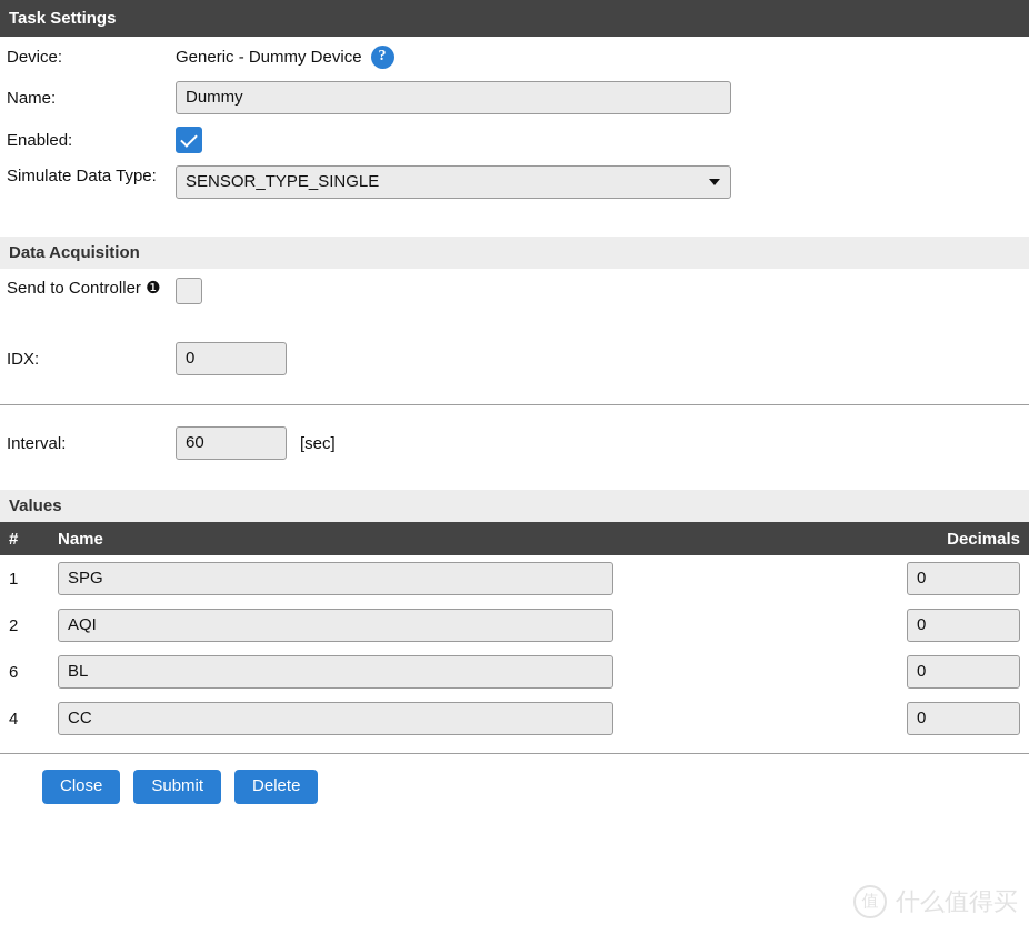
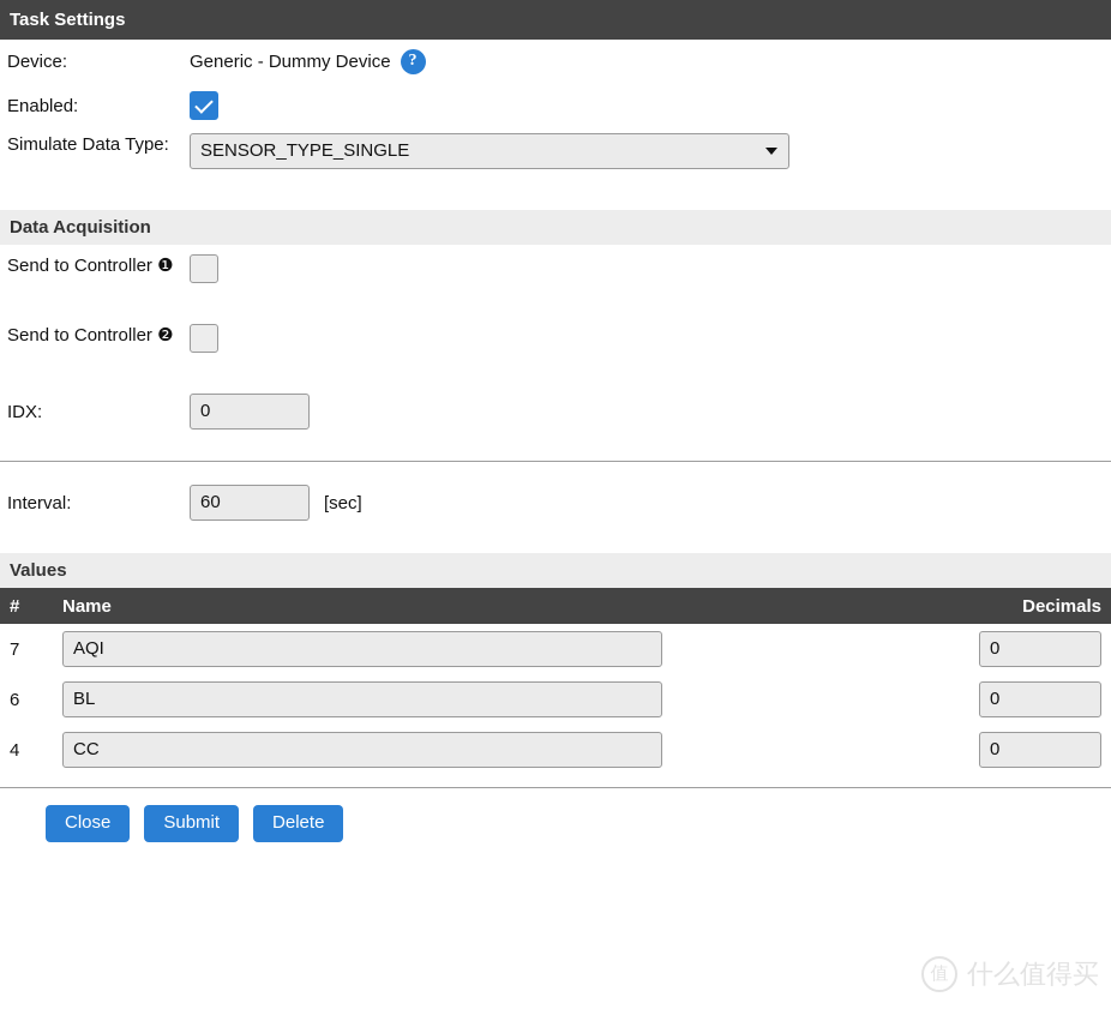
  Task Settings
  Device:
  Generic - Dummy Device
  ?
- Name:
- Dummy
  Enabled:
  Simulate Data Type:
  SENSOR_TYPE_SINGLE
  Data Acquisition
  Send to Controller ❶
+ Send to Controller ❷
  IDX:
  0
  Interval:
  60
  [sec]
  Values
  #	Name	Decimals
- 1	SPG	0
- 2	AQI	0
+ 7	AQI	0
  6	BL	0
  4	CC	0
  Close
  Submit
  Delete
  值
  什么值得买
